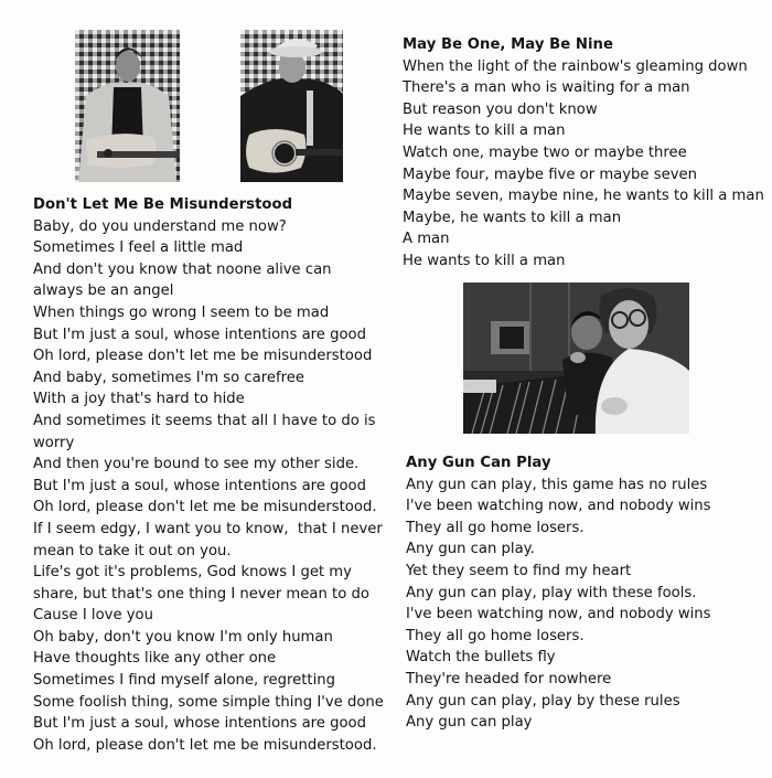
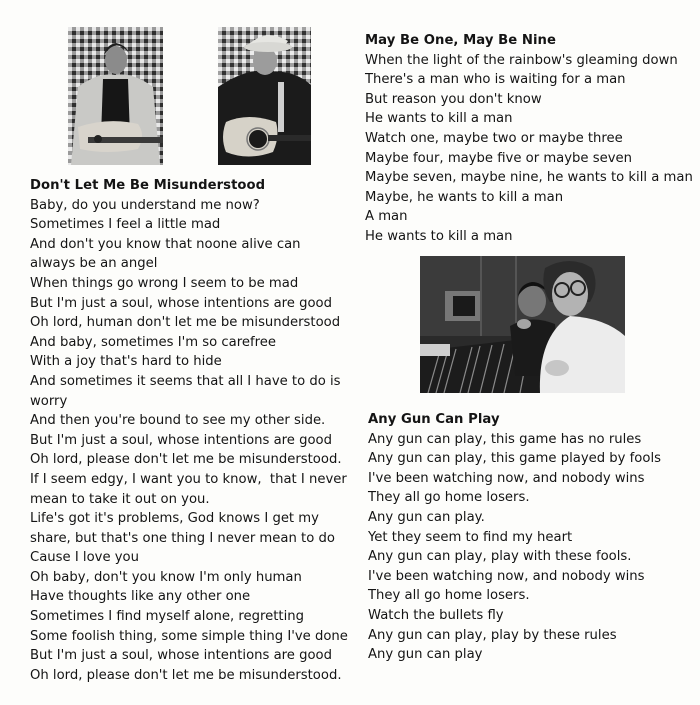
  Don't Let Me Be Misunderstood
  Baby, do you understand me now?
  Sometimes I feel a little mad
  And don't you know that noone alive can
  always be an angel
  When things go wrong I seem to be mad
  But I'm just a soul, whose intentions are good
- Oh lord, please don't let me be misunderstood
+ Oh lord, human don't let me be misunderstood
  And baby, sometimes I'm so carefree
  With a joy that's hard to hide
  And sometimes it seems that all I have to do is
  worry
  And then you're bound to see my other side.
  But I'm just a soul, whose intentions are good
  Oh lord, please don't let me be misunderstood.
  If I seem edgy, I want you to know, that I never
  mean to take it out on you.
  Life's got it's problems, God knows I get my
  share, but that's one thing I never mean to do
  Cause I love you
  Oh baby, don't you know I'm only human
  Have thoughts like any other one
  Sometimes I find myself alone, regretting
  Some foolish thing, some simple thing I've done
  But I'm just a soul, whose intentions are good
  Oh lord, please don't let me be misunderstood.
  May Be One, May Be Nine
  When the light of the rainbow's gleaming down
  There's a man who is waiting for a man
  But reason you don't know
  He wants to kill a man
  Watch one, maybe two or maybe three
  Maybe four, maybe five or maybe seven
  Maybe seven, maybe nine, he wants to kill a man
  Maybe, he wants to kill a man
  A man
  He wants to kill a man
  Any Gun Can Play
  Any gun can play, this game has no rules
+ Any gun can play, this game played by fools
  I've been watching now, and nobody wins
  They all go home losers.
  Any gun can play.
  Yet they seem to find my heart
  Any gun can play, play with these fools.
  I've been watching now, and nobody wins
  They all go home losers.
  Watch the bullets fly
- They're headed for nowhere
  Any gun can play, play by these rules
  Any gun can play
